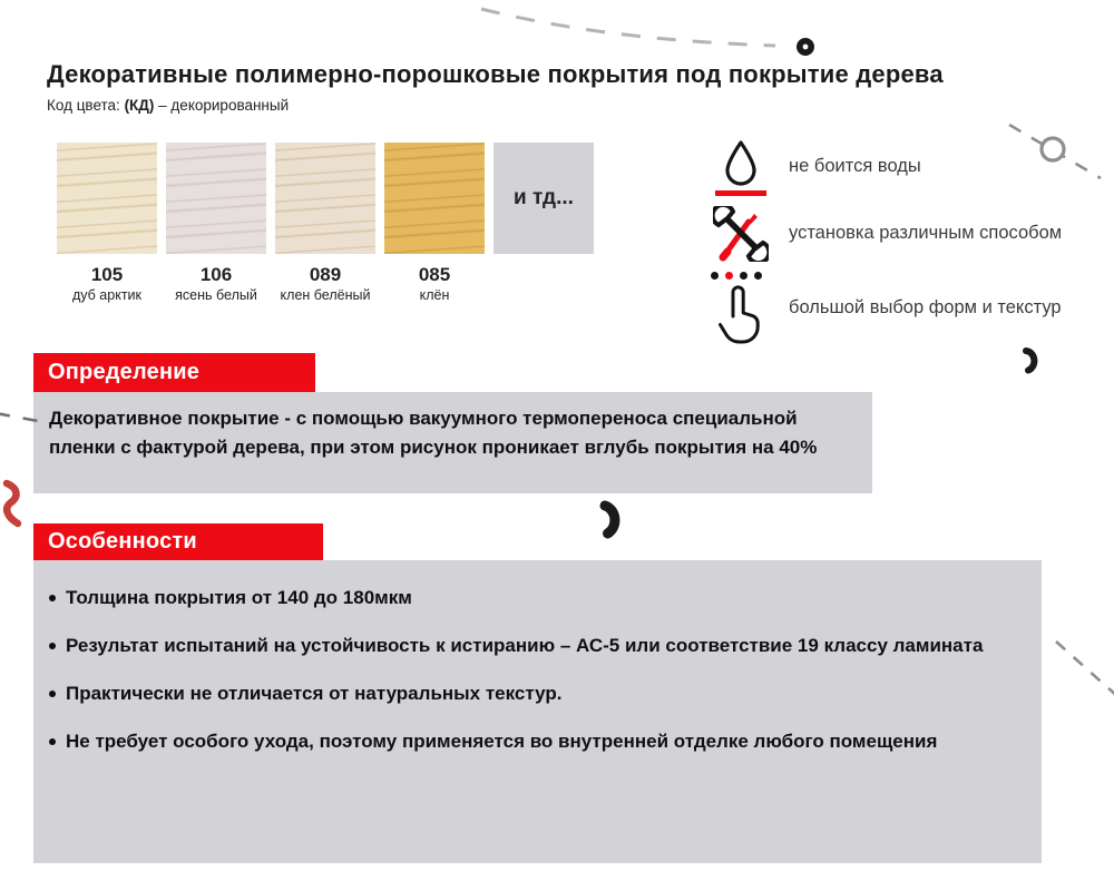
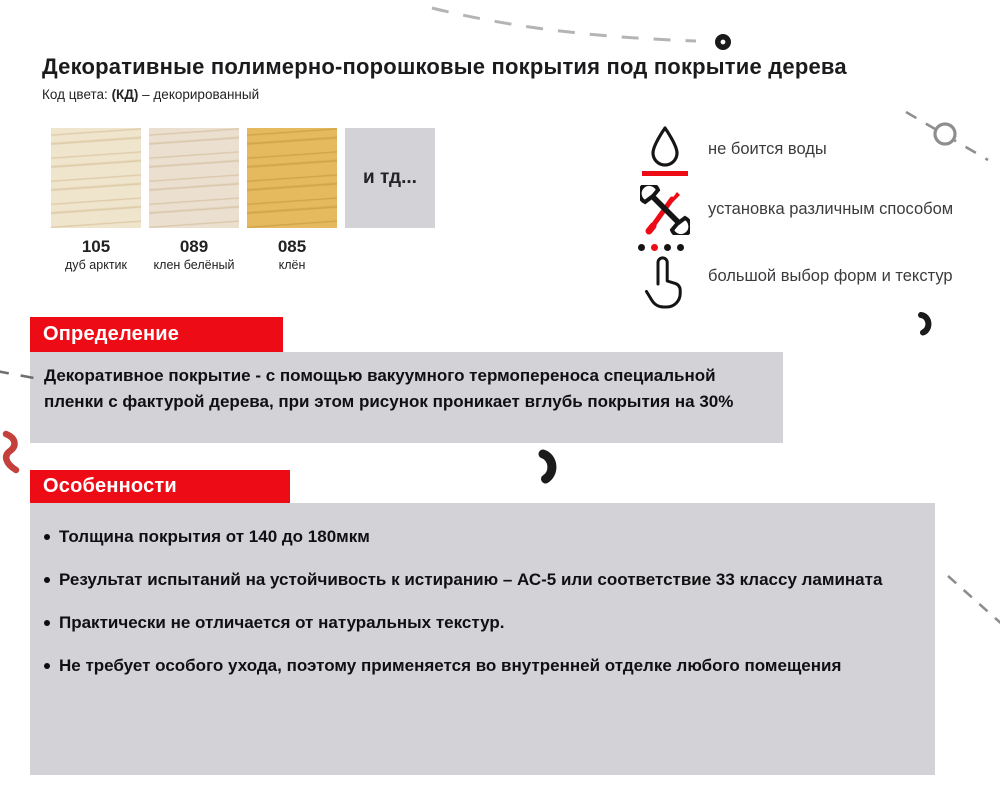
  Декоративные полимерно-порошковые покрытия под покрытие дерева
  Код цвета: (КД) – декорированный
  105
  дуб арктик
- 106
- ясень белый
  089
  клен белёный
  085
  клён
  и тд...
  не боится воды
  установка различным способом
  большой выбор форм и текстур
  Определение
- Декоративное покрытие - с помощью вакуумного термопереноса специальной пленки с фактурой дерева, при этом рисунок проникает вглубь покрытия на 40%
+ Декоративное покрытие - с помощью вакуумного термопереноса специальной пленки с фактурой дерева, при этом рисунок проникает вглубь покрытия на 30%
  Особенности
  Толщина покрытия от 140 до 180мкм
- Результат испытаний на устойчивость к истиранию – АС-5 или соответствие 19 классу ламината
+ Результат испытаний на устойчивость к истиранию – АС-5 или соответствие 33 классу ламината
  Практически не отличается от натуральных текстур.
  Не требует особого ухода, поэтому применяется во внутренней отделке любого помещения
